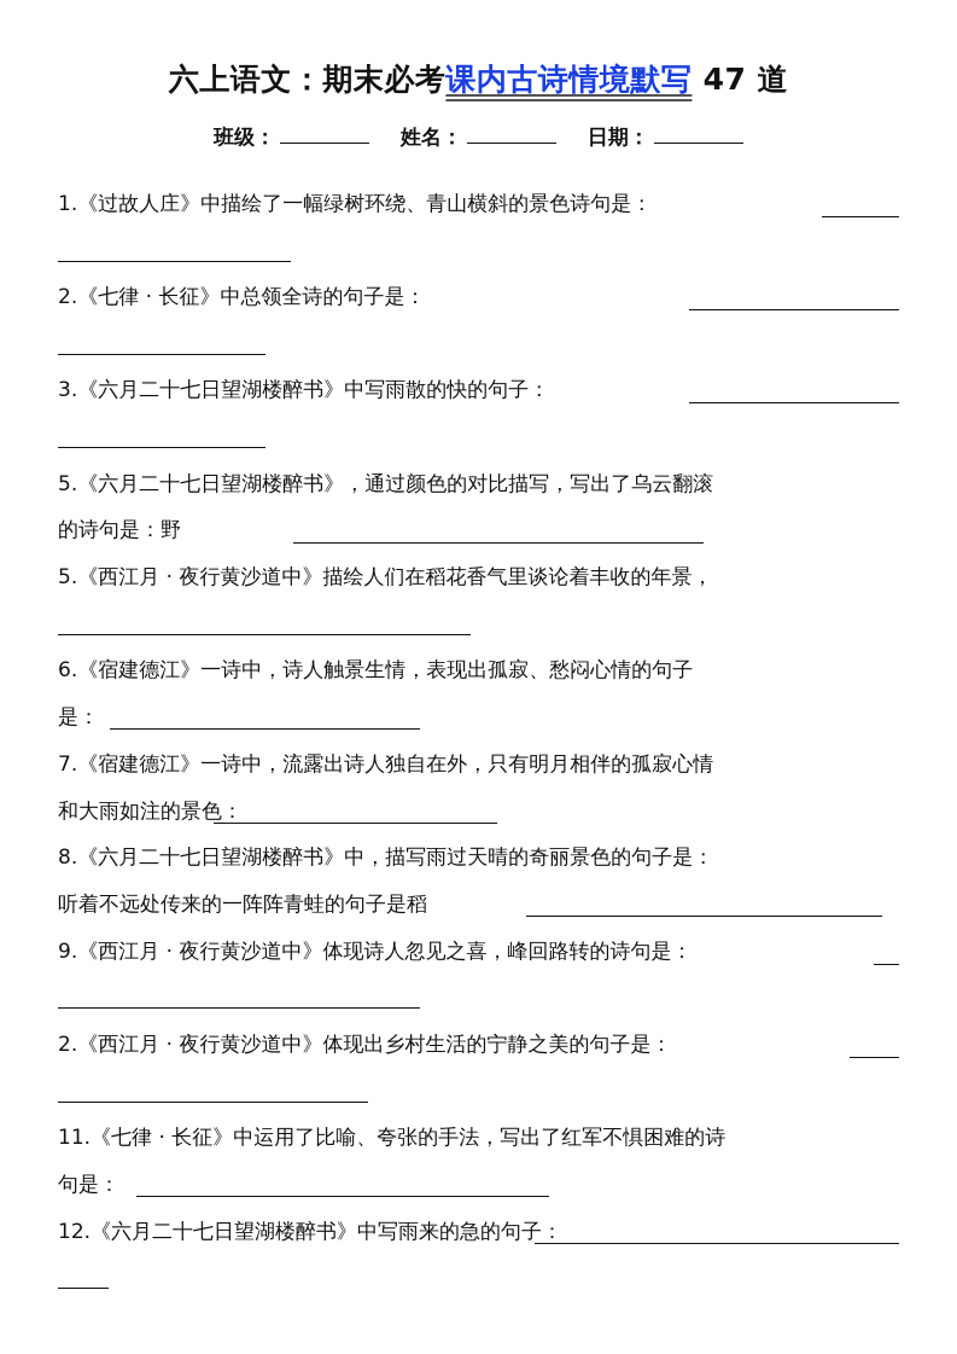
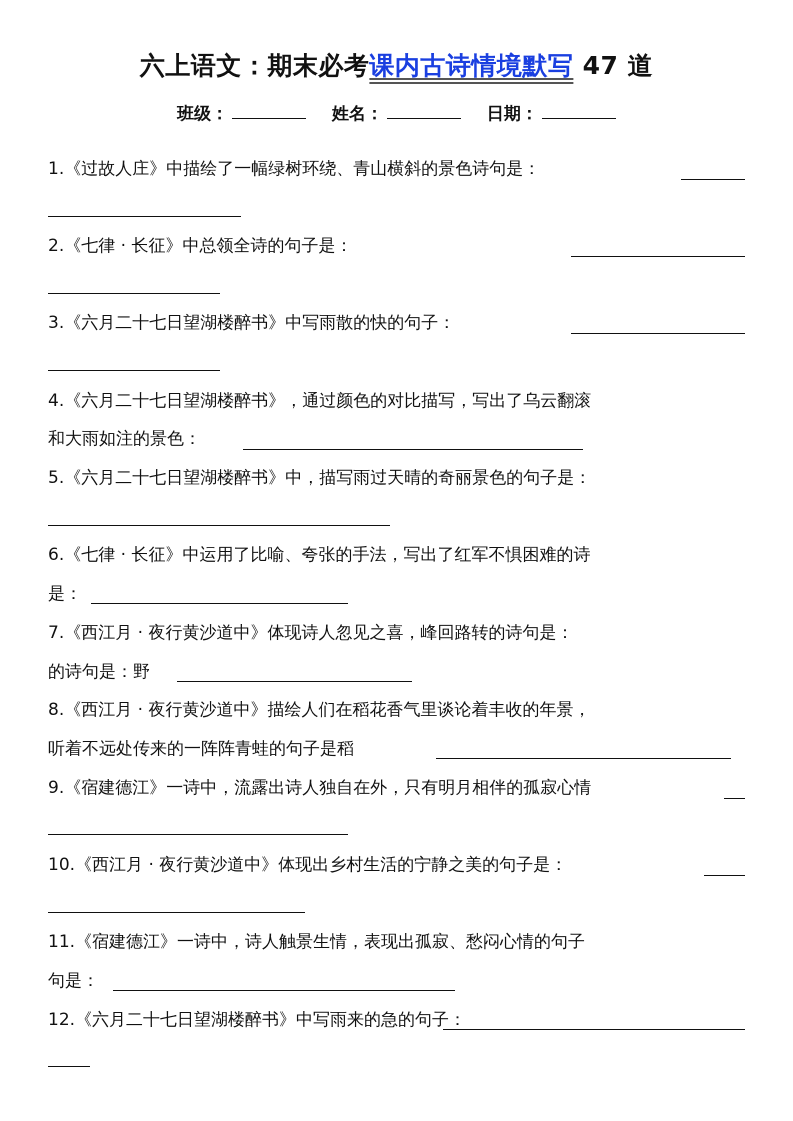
  六上语文：期末必考课内古诗情境默写 47 道
  班级： 姓名： 日期：
  1.《过故人庄》中描绘了一幅绿树环绕、青山横斜的景色诗句是：
  2.《七律 · 长征》中总领全诗的句子是：
  3.《六月二十七日望湖楼醉书》中写雨散的快的句子：
- 5.《六月二十七日望湖楼醉书》，通过颜色的对比描写，写出了乌云翻滚
+ 4.《六月二十七日望湖楼醉书》，通过颜色的对比描写，写出了乌云翻滚
- 的诗句是：野
+ 和大雨如注的景色：
- 5.《西江月 · 夜行黄沙道中》描绘人们在稻花香气里谈论着丰收的年景，
+ 5.《六月二十七日望湖楼醉书》中，描写雨过天晴的奇丽景色的句子是：
- 6.《宿建德江》一诗中，诗人触景生情，表现出孤寂、愁闷心情的句子
+ 6.《七律 · 长征》中运用了比喻、夸张的手法，写出了红军不惧困难的诗
  是：
- 7.《宿建德江》一诗中，流露出诗人独自在外，只有明月相伴的孤寂心情
+ 7.《西江月 · 夜行黄沙道中》体现诗人忽见之喜，峰回路转的诗句是：
- 和大雨如注的景色：
+ 的诗句是：野
- 8.《六月二十七日望湖楼醉书》中，描写雨过天晴的奇丽景色的句子是：
+ 8.《西江月 · 夜行黄沙道中》描绘人们在稻花香气里谈论着丰收的年景，
  听着不远处传来的一阵阵青蛙的句子是稻
- 9.《西江月 · 夜行黄沙道中》体现诗人忽见之喜，峰回路转的诗句是：
+ 9.《宿建德江》一诗中，流露出诗人独自在外，只有明月相伴的孤寂心情
- 2.《西江月 · 夜行黄沙道中》体现出乡村生活的宁静之美的句子是：
+ 10.《西江月 · 夜行黄沙道中》体现出乡村生活的宁静之美的句子是：
- 11.《七律 · 长征》中运用了比喻、夸张的手法，写出了红军不惧困难的诗
+ 11.《宿建德江》一诗中，诗人触景生情，表现出孤寂、愁闷心情的句子
  句是：
  12.《六月二十七日望湖楼醉书》中写雨来的急的句子：
